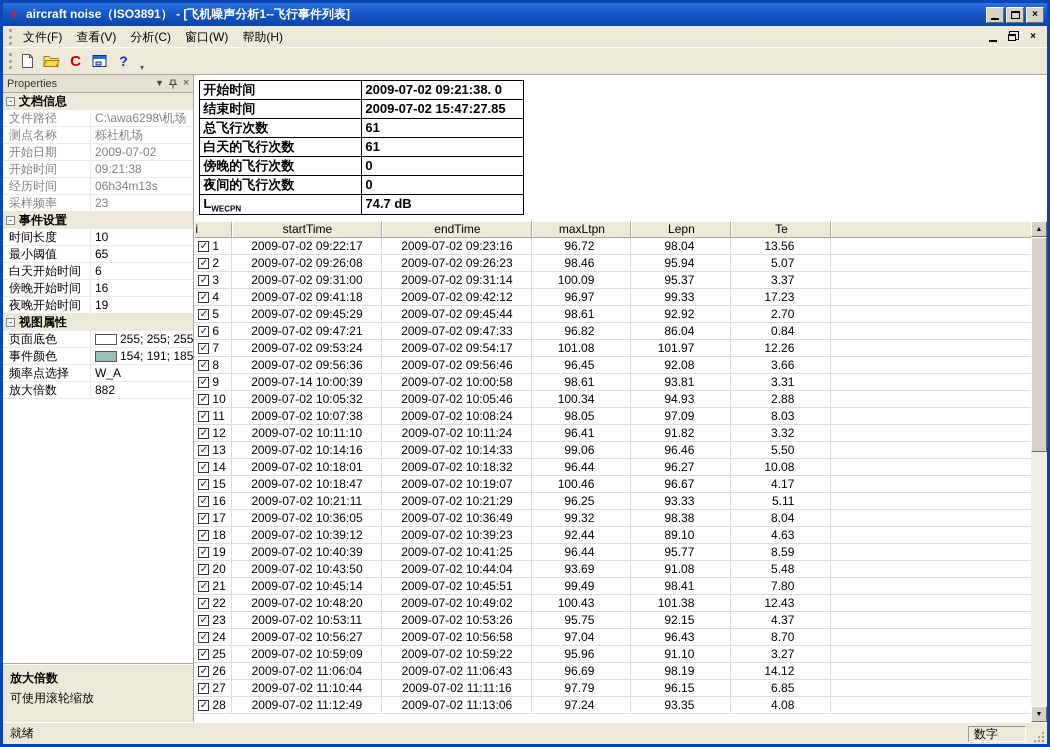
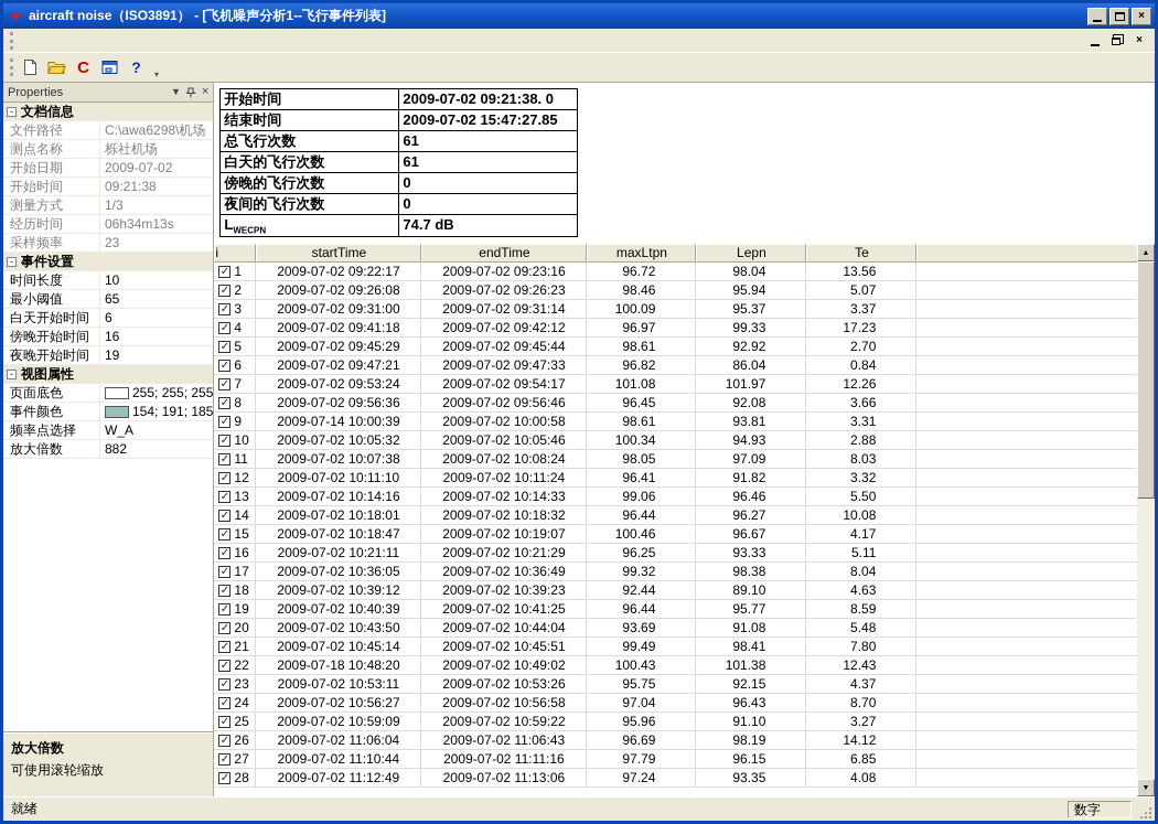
  ✈
  aircraft noise（ISO3891） - [飞机噪声分析1--飞行事件列表]
  ×
- 文件(F) 查看(V) 分析(C) 窗口(W) 帮助(H)
  ×
  Properties
  ▼
  ×
  文档信息
  文件路径
  C:\awa6298\机场
  测点名称
  栎社机场
  开始日期
  2009-07-02
  开始时间
  09:21:38
+ 测量方式
+ 1/3
  经历时间
  06h34m13s
  采样频率
  23
  事件设置
  时间长度
  10
  最小阈值
  65
  白天开始时间
  6
  傍晚开始时间
  16
  夜晚开始时间
  19
  视图属性
  页面底色
  255; 255; 255
  事件颜色
  154; 191; 185
  频率点选择
  W_A
  放大倍数
  882
  放大倍数
  可使用滚轮缩放
  开始时间
  2009-07-02 09:21:38. 0
  结束时间
  2009-07-02 15:47:27.85
  总飞行次数
  61
  白天的飞行次数
  61
  傍晚的飞行次数
  0
  夜间的飞行次数
  0
  LWECPN
  74.7 dB
  i
  startTime
  endTime
  maxLtpn
  Lepn
  Te
  1
  2009-07-02 09:22:17
  2009-07-02 09:23:16
  96.72
  98.04
  13.56
  2
  2009-07-02 09:26:08
  2009-07-02 09:26:23
  98.46
  95.94
  5.07
  3
  2009-07-02 09:31:00
  2009-07-02 09:31:14
  100.09
  95.37
  3.37
  4
  2009-07-02 09:41:18
  2009-07-02 09:42:12
  96.97
  99.33
  17.23
  5
  2009-07-02 09:45:29
  2009-07-02 09:45:44
  98.61
  92.92
  2.70
  6
  2009-07-02 09:47:21
  2009-07-02 09:47:33
  96.82
  86.04
  0.84
  7
  2009-07-02 09:53:24
  2009-07-02 09:54:17
  101.08
  101.97
  12.26
  8
  2009-07-02 09:56:36
  2009-07-02 09:56:46
  96.45
  92.08
  3.66
  9
  2009-07-14 10:00:39
  2009-07-02 10:00:58
  98.61
  93.81
  3.31
  10
  2009-07-02 10:05:32
  2009-07-02 10:05:46
  100.34
  94.93
  2.88
  11
  2009-07-02 10:07:38
  2009-07-02 10:08:24
  98.05
  97.09
  8.03
  12
  2009-07-02 10:11:10
  2009-07-02 10:11:24
  96.41
  91.82
  3.32
  13
  2009-07-02 10:14:16
  2009-07-02 10:14:33
  99.06
  96.46
  5.50
  14
  2009-07-02 10:18:01
  2009-07-02 10:18:32
  96.44
  96.27
  10.08
  15
  2009-07-02 10:18:47
  2009-07-02 10:19:07
  100.46
  96.67
  4.17
  16
  2009-07-02 10:21:11
  2009-07-02 10:21:29
  96.25
  93.33
  5.11
  17
  2009-07-02 10:36:05
  2009-07-02 10:36:49
  99.32
  98.38
  8.04
  18
  2009-07-02 10:39:12
  2009-07-02 10:39:23
  92.44
  89.10
  4.63
  19
  2009-07-02 10:40:39
  2009-07-02 10:41:25
  96.44
  95.77
  8.59
  20
  2009-07-02 10:43:50
  2009-07-02 10:44:04
  93.69
  91.08
  5.48
  21
  2009-07-02 10:45:14
  2009-07-02 10:45:51
  99.49
  98.41
  7.80
  22
- 2009-07-02 10:48:20
+ 2009-07-18 10:48:20
  2009-07-02 10:49:02
  100.43
  101.38
  12.43
  23
  2009-07-02 10:53:11
  2009-07-02 10:53:26
  95.75
  92.15
  4.37
  24
  2009-07-02 10:56:27
  2009-07-02 10:56:58
  97.04
  96.43
  8.70
  25
  2009-07-02 10:59:09
  2009-07-02 10:59:22
  95.96
  91.10
  3.27
  26
  2009-07-02 11:06:04
  2009-07-02 11:06:43
  96.69
  98.19
  14.12
  27
  2009-07-02 11:10:44
  2009-07-02 11:11:16
  97.79
  96.15
  6.85
  28
  2009-07-02 11:12:49
  2009-07-02 11:13:06
  97.24
  93.35
  4.08
  就绪
  数字
